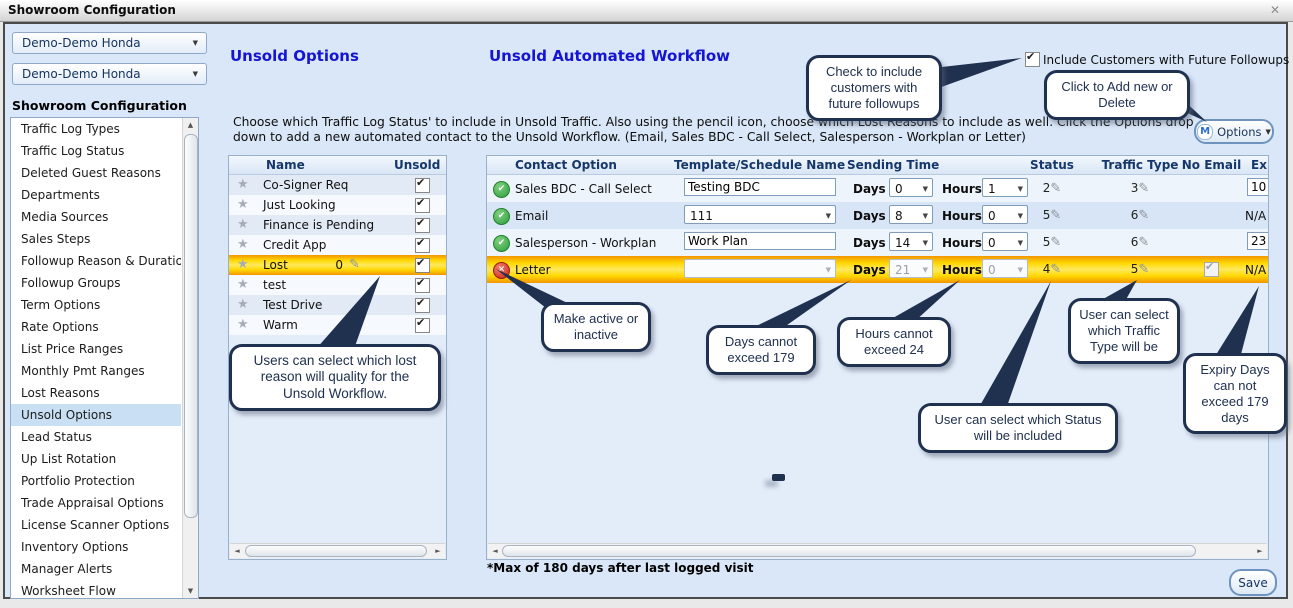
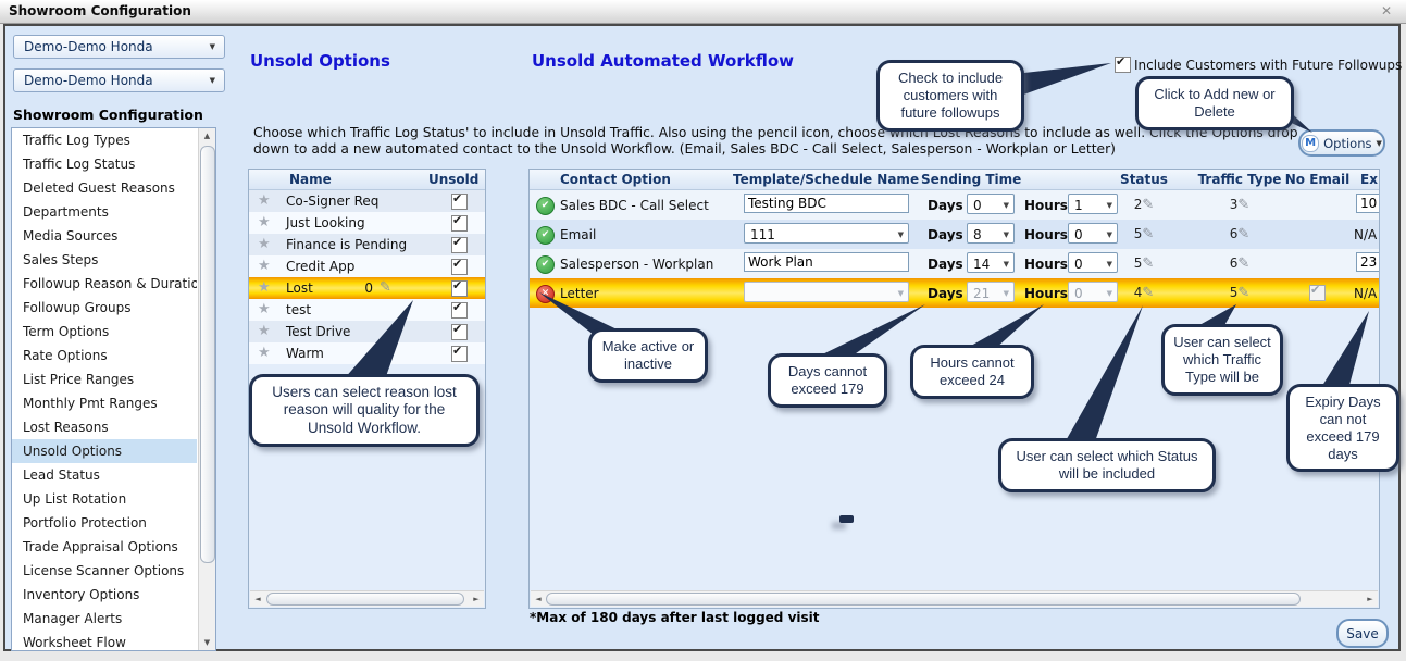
  Showroom Configuration
  ✕
  Demo-Demo Honda
  ▼
  Demo-Demo Honda
  ▼
  Showroom Configuration
  Traffic Log Types
  Traffic Log Status
  Deleted Guest Reasons
  Departments
  Media Sources
  Sales Steps
  Followup Reason & Duratio
  Followup Groups
  Term Options
  Rate Options
  List Price Ranges
  Monthly Pmt Ranges
  Lost Reasons
  Unsold Options
  Lead Status
  Up List Rotation
  Portfolio Protection
  Trade Appraisal Options
  License Scanner Options
  Inventory Options
  Manager Alerts
  Worksheet Flow
  ▲
  ▼
  Unsold Options
  Unsold Automated Workflow
  ✔
  Include Customers with Future Followups
  Choose which Traffic Log Status' to include in Unsold Traffic. Also using the pencil icon, choose which Lost Reasons to include as well. Click the Options drop down to add a new automated contact to the Unsold Workflow. (Email, Sales BDC - Call Select, Salesperson - Workplan or Letter)
  M
  Options
  ▼
  Name
  Unsold
  ★
  Co-Signer Req
  ✔
  ★
  Just Looking
  ✔
  ★
  Finance is Pending
  ✔
  ★
  Credit App
  ✔
  ★
  Lost
  0
  ✎
  ✔
  ★
  test
  ✔
  ★
  Test Drive
  ✔
  ★
  Warm
  ✔
  ◄
  ►
  Contact Option
  Template/Schedule Name
  Sending Time
  Status
  Traffic Type
  No Email
  ✔
  Sales BDC - Call Select
  Testing BDC
  Days
  0
  ▼
  Hours
  1
  ▼
  2✎
  3✎
  10
  ✔
  Email
  111
  ▼
  Days
  8
  ▼
  Hours
  0
  ▼
  5✎
  6✎
  N/A
  ✔
  Salesperson - Workplan
  Work Plan
  Days
  14
  ▼
  Hours
  0
  ▼
  5✎
  6✎
  23
  ✕
  Letter
  ▼
  Days
  21
  ▼
  Hours
  0
  ▼
  4✎
  5✎
  ✔
  N/A
  ◄
  ►
  Check to include customers with future followups
  Click to Add new or Delete
- Users can select which lost reason will quality for the Unsold Workflow.
+ Users can select reason lost reason will quality for the Unsold Workflow.
  Make active or inactive
  Days cannot exceed 179
  Hours cannot exceed 24
  User can select which Traffic Type will be
  User can select which Status will be included
  Expiry Days can not exceed 179 days
  *Max of 180 days after last logged visit
  Save
